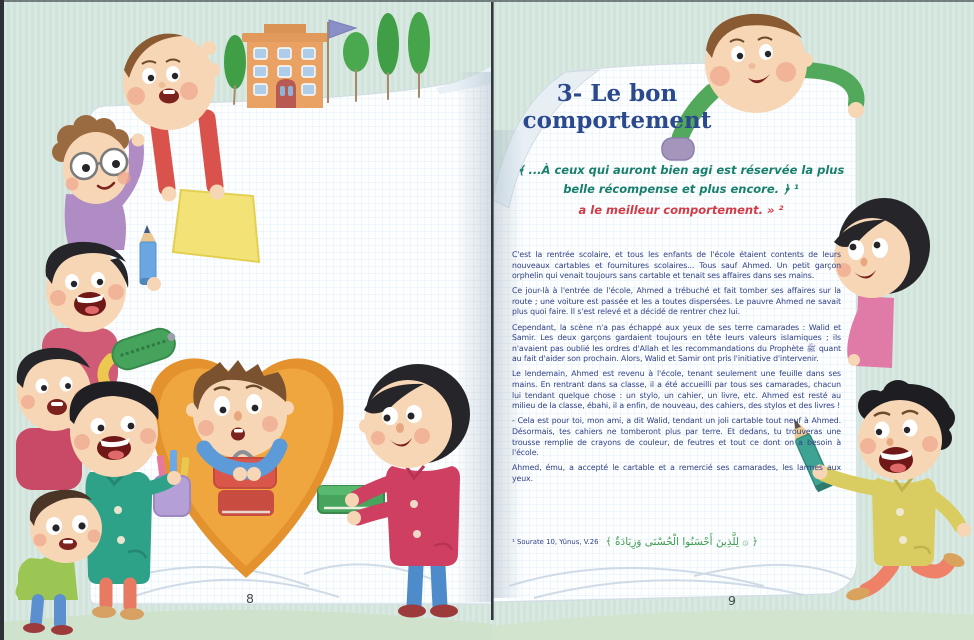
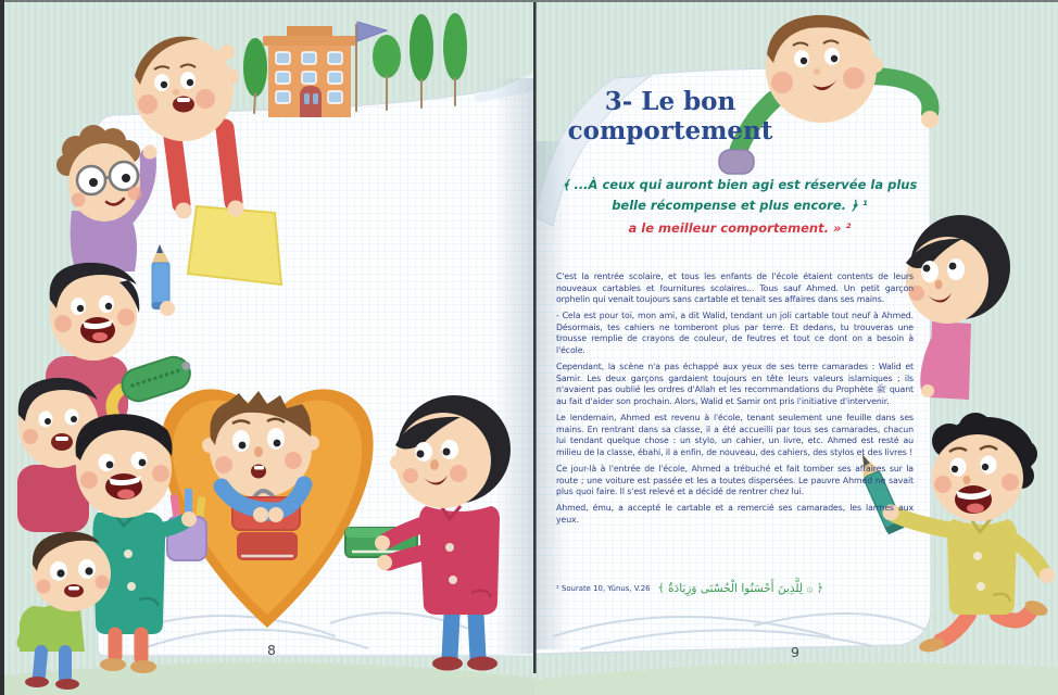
  3- Le bon
  comportement
  ﴾ ...À ceux qui auront bien agi est réservée la plus
  belle récompense et plus encore. ﴿ ¹
  a le meilleur comportement. » ²
  C'est la rentrée scolaire, et tous les enfants de l'école étaient contents de leurs nouveaux cartables et fournitures scolaires... Tous sauf Ahmed. Un petit garçon orphelin qui venait toujours sans cartable et tenait ses affaires dans ses mains.
- Ce jour-là à l'entrée de l'école, Ahmed a trébuché et fait tomber ses affaires sur la route ; une voiture est passée et les a toutes dispersées. Le pauvre Ahmed ne savait plus quoi faire. Il s'est relevé et a décidé de rentrer chez lui.
+ - Cela est pour toi, mon ami, a dit Walid, tendant un joli cartable tout neuf à Ahmed. Désormais, tes cahiers ne tomberont plus par terre. Et dedans, tu trouveras une trousse remplie de crayons de couleur, de feutres et tout ce dont on a besoin à l'école.
  Cependant, la scène n'a pas échappé aux yeux de ses terre camarades : Walid et Samir. Les deux garçons gardaient toujours en tête leurs valeurs islamiques ; ils n'avaient pas oublié les ordres d'Allah et les recommandations du Prophète ﷺ quant au fait d'aider son prochain. Alors, Walid et Samir ont pris l'initiative d'intervenir.
  Le lendemain, Ahmed est revenu à l'école, tenant seulement une feuille dans ses mains. En rentrant dans sa classe, il a été accueilli par tous ses camarades, chacun lui tendant quelque chose : un stylo, un cahier, un livre, etc. Ahmed est resté au milieu de la classe, ébahi, il a enfin, de nouveau, des cahiers, des stylos et des livres !
- - Cela est pour toi, mon ami, a dit Walid, tendant un joli cartable tout neuf à Ahmed. Désormais, tes cahiers ne tomberont plus par terre. Et dedans, tu trouveras une trousse remplie de crayons de couleur, de feutres et tout ce dont on a besoin à l'école.
+ Ce jour-là à l'entrée de l'école, Ahmed a trébuché et fait tomber ses affaires sur la route ; une voiture est passée et les a toutes dispersées. Le pauvre Ahmed ne savait plus quoi faire. Il s'est relevé et a décidé de rentrer chez lui.
  Ahmed, ému, a accepté le cartable et a remercié ses camarades, les larmes aux yeux.
  ¹ Sourate 10, Yûnus, V.26
  ﴿ ۞ لِلَّذِينَ أَحْسَنُوا الْحُسْنَى وَزِيَادَةٌ ﴾
  8
  9
